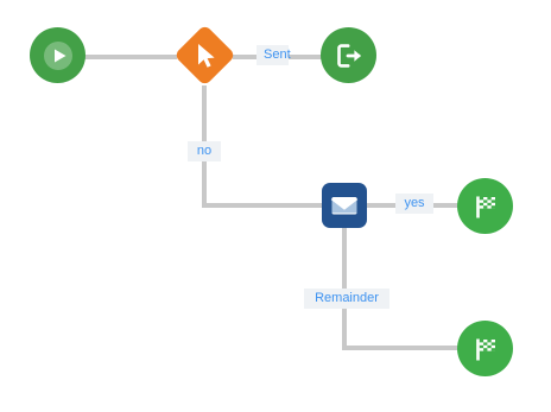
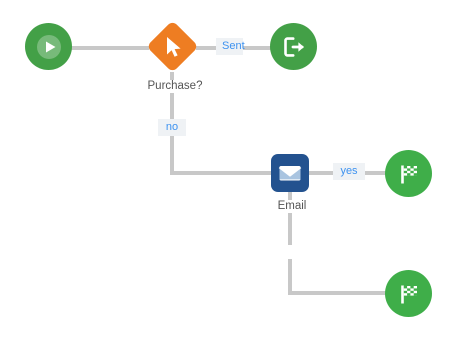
+ Purchase?
+ Email
  Sent
  no
  yes
- Remainder
